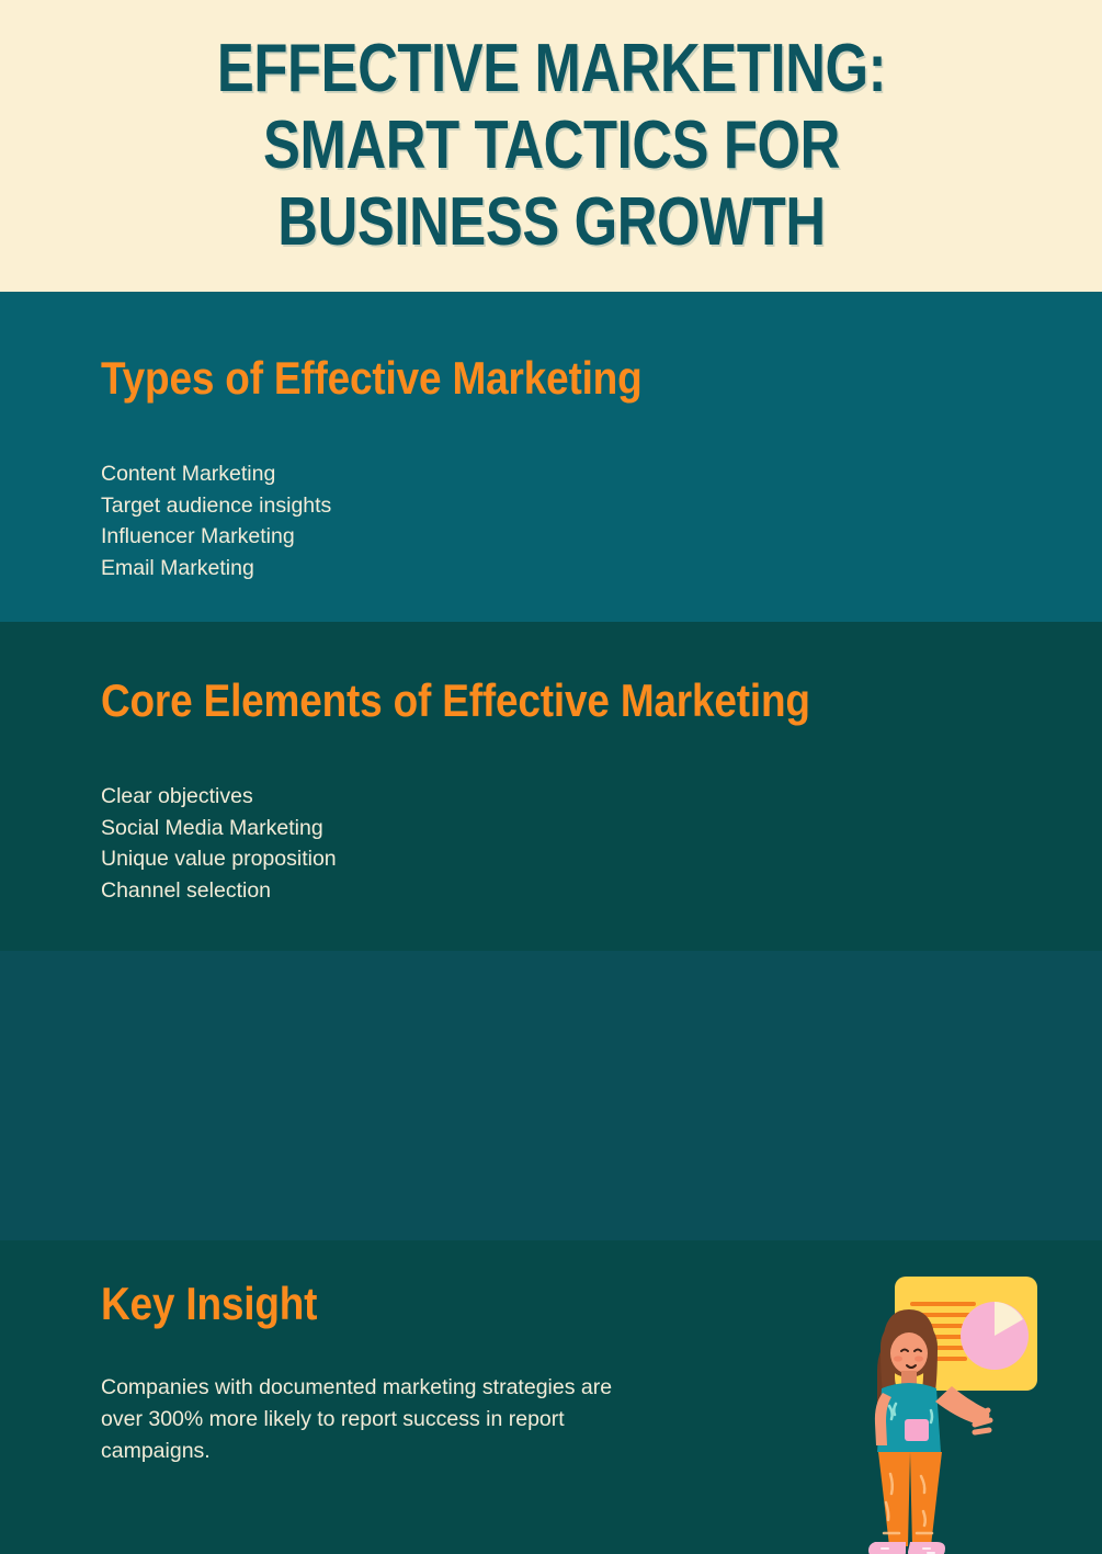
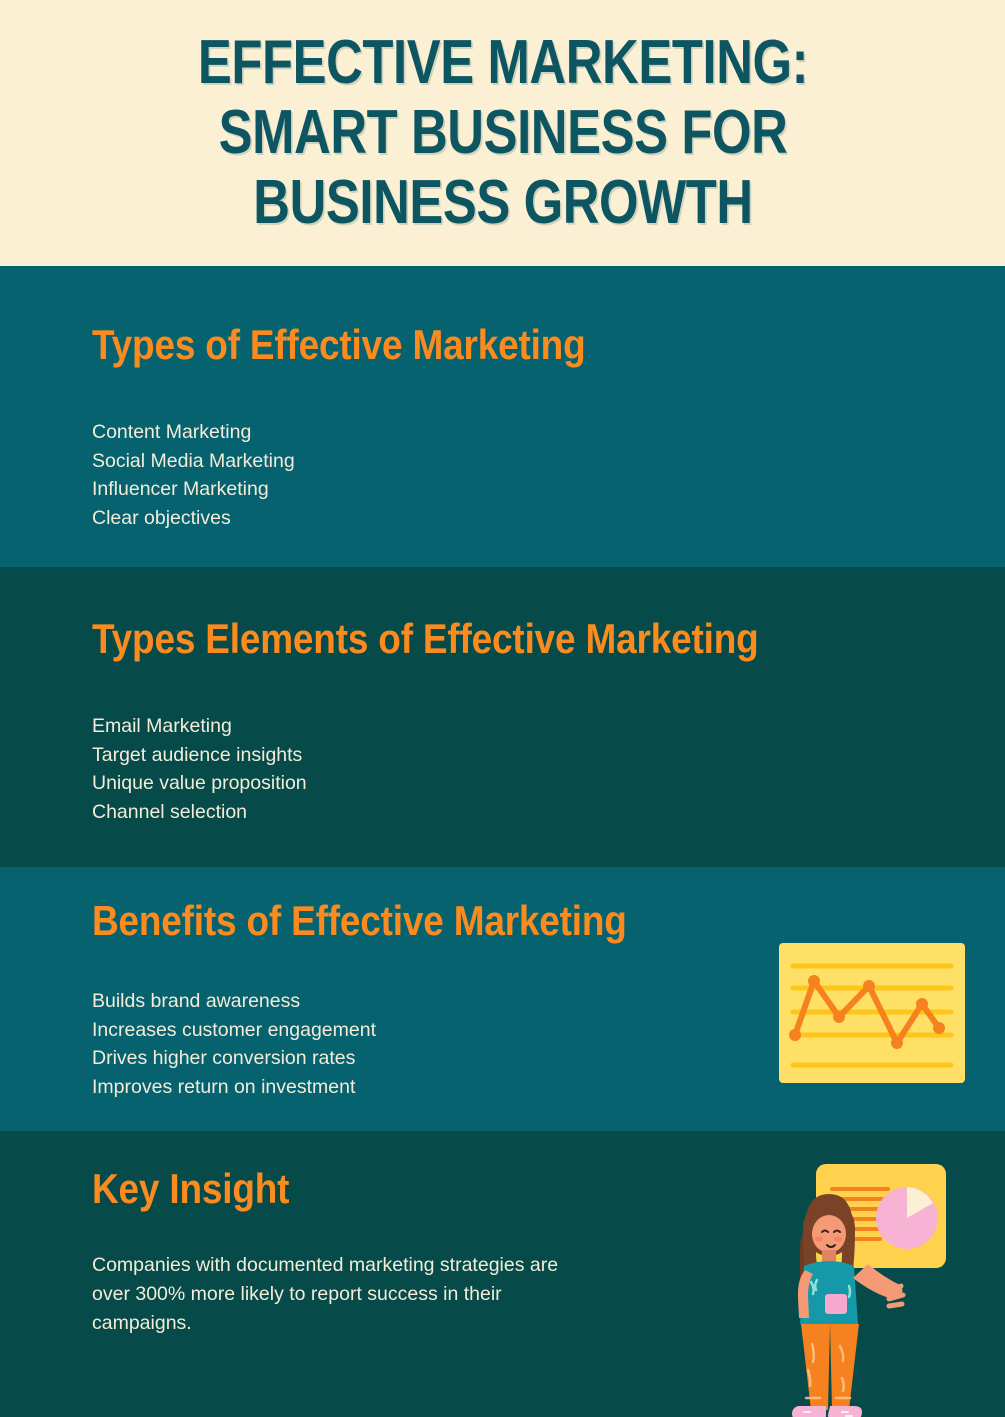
- EFFECTIVE MARKETING: SMART TACTICS FOR BUSINESS GROWTH
+ EFFECTIVE MARKETING: SMART BUSINESS FOR BUSINESS GROWTH
  Types of Effective Marketing
  Content Marketing
- Target audience insights
+ Social Media Marketing
  Influencer Marketing
- Email Marketing
+ Clear objectives
- Core Elements of Effective Marketing
+ Types Elements of Effective Marketing
- Clear objectives
+ Email Marketing
- Social Media Marketing
+ Target audience insights
  Unique value proposition
  Channel selection
+ Benefits of Effective Marketing
+ Builds brand awareness
+ Increases customer engagement
+ Drives higher conversion rates
+ Improves return on investment
  Key Insight
- Companies with documented marketing strategies are over 300% more likely to report success in report campaigns.
+ Companies with documented marketing strategies are over 300% more likely to report success in their campaigns.
